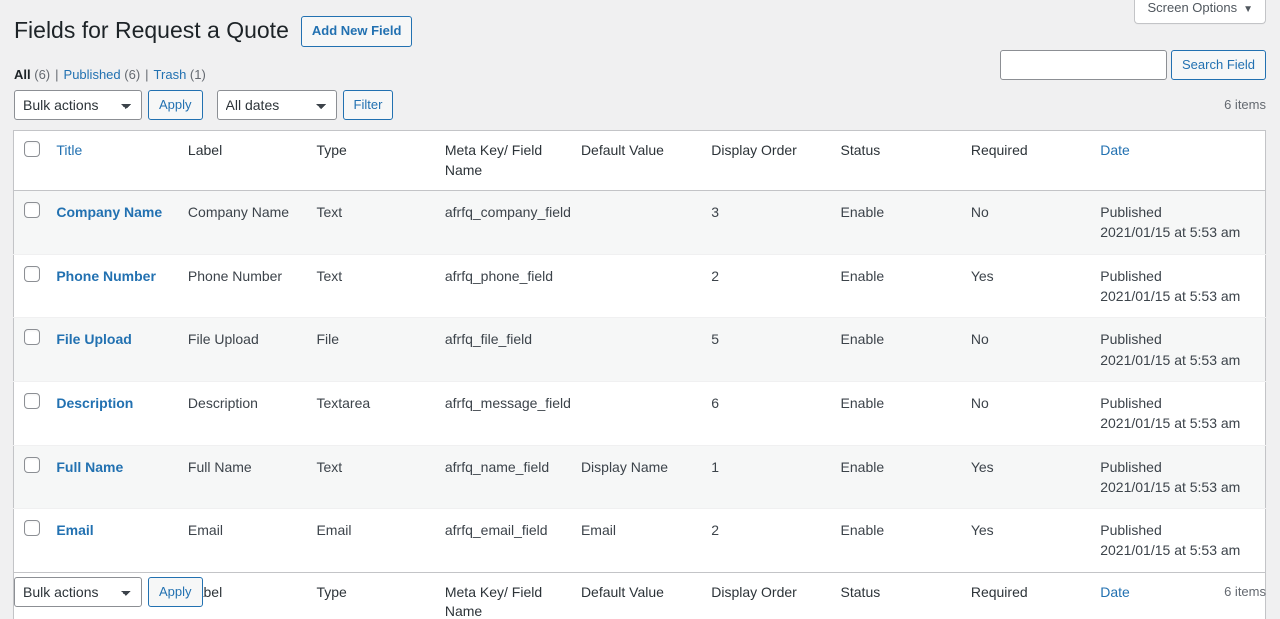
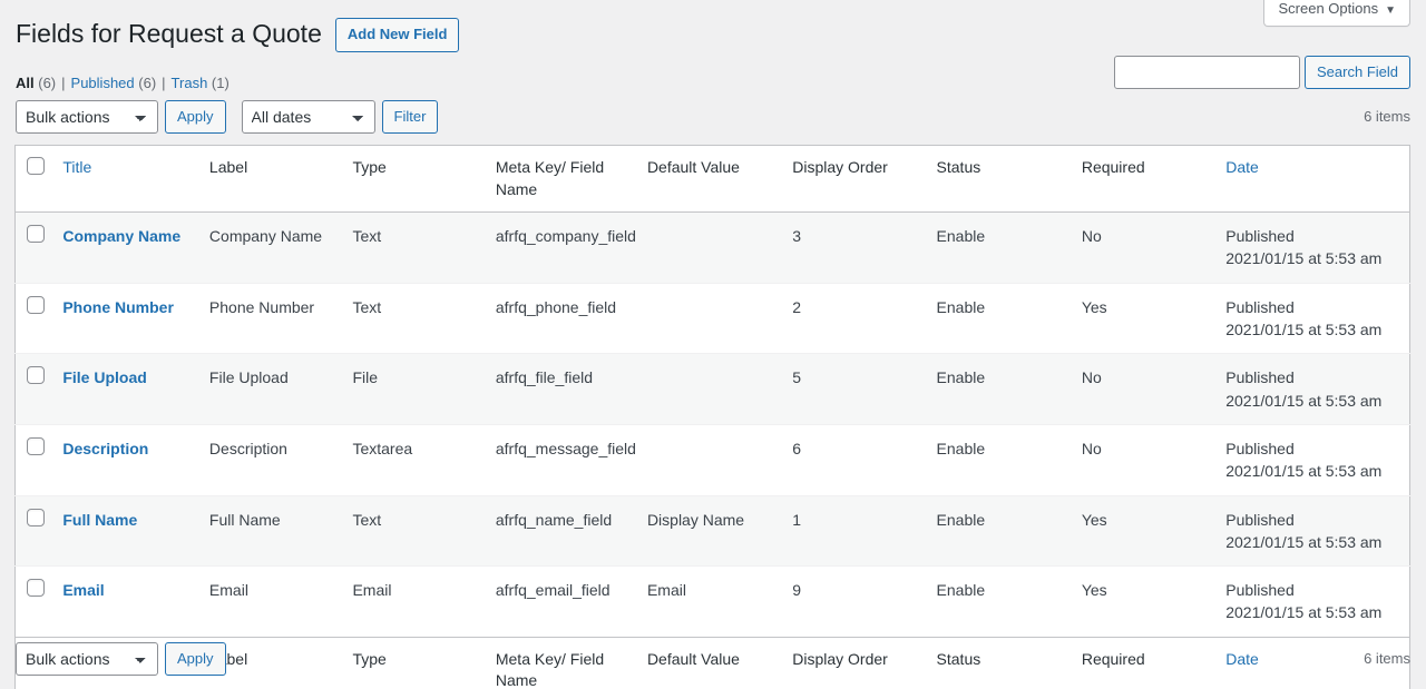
  Screen Options ▼
  Fields for Request a Quote
  Add New Field
  All (6)
  |
  Published (6)
  |
  Trash (1)
  Search Field
  Bulk actions
  Apply
  All dates
  Filter
  6 items
  	Title	Label	Type	Meta Key/ Field Name	Default Value	Display Order	Status	Required	Date
  	Company Name	Company Name	Text	afrfq_company_field		3	Enable	No	Published2021/01/15 at 5:53 am
  	Phone Number	Phone Number	Text	afrfq_phone_field		2	Enable	Yes	Published2021/01/15 at 5:53 am
  	File Upload	File Upload	File	afrfq_file_field		5	Enable	No	Published2021/01/15 at 5:53 am
  	Description	Description	Textarea	afrfq_message_field		6	Enable	No	Published2021/01/15 at 5:53 am
  	Full Name	Full Name	Text	afrfq_name_field	Display Name	1	Enable	Yes	Published2021/01/15 at 5:53 am
- 	Email	Email	Email	afrfq_email_field	Email	2	Enable	Yes	Published2021/01/15 at 5:53 am
+ 	Email	Email	Email	afrfq_email_field	Email	9	Enable	Yes	Published2021/01/15 at 5:53 am
  		bel	Type	Meta Key/ Field Name	Default Value	Display Order	Status	Required	Date
  Bulk actions
  Apply
  6 items
